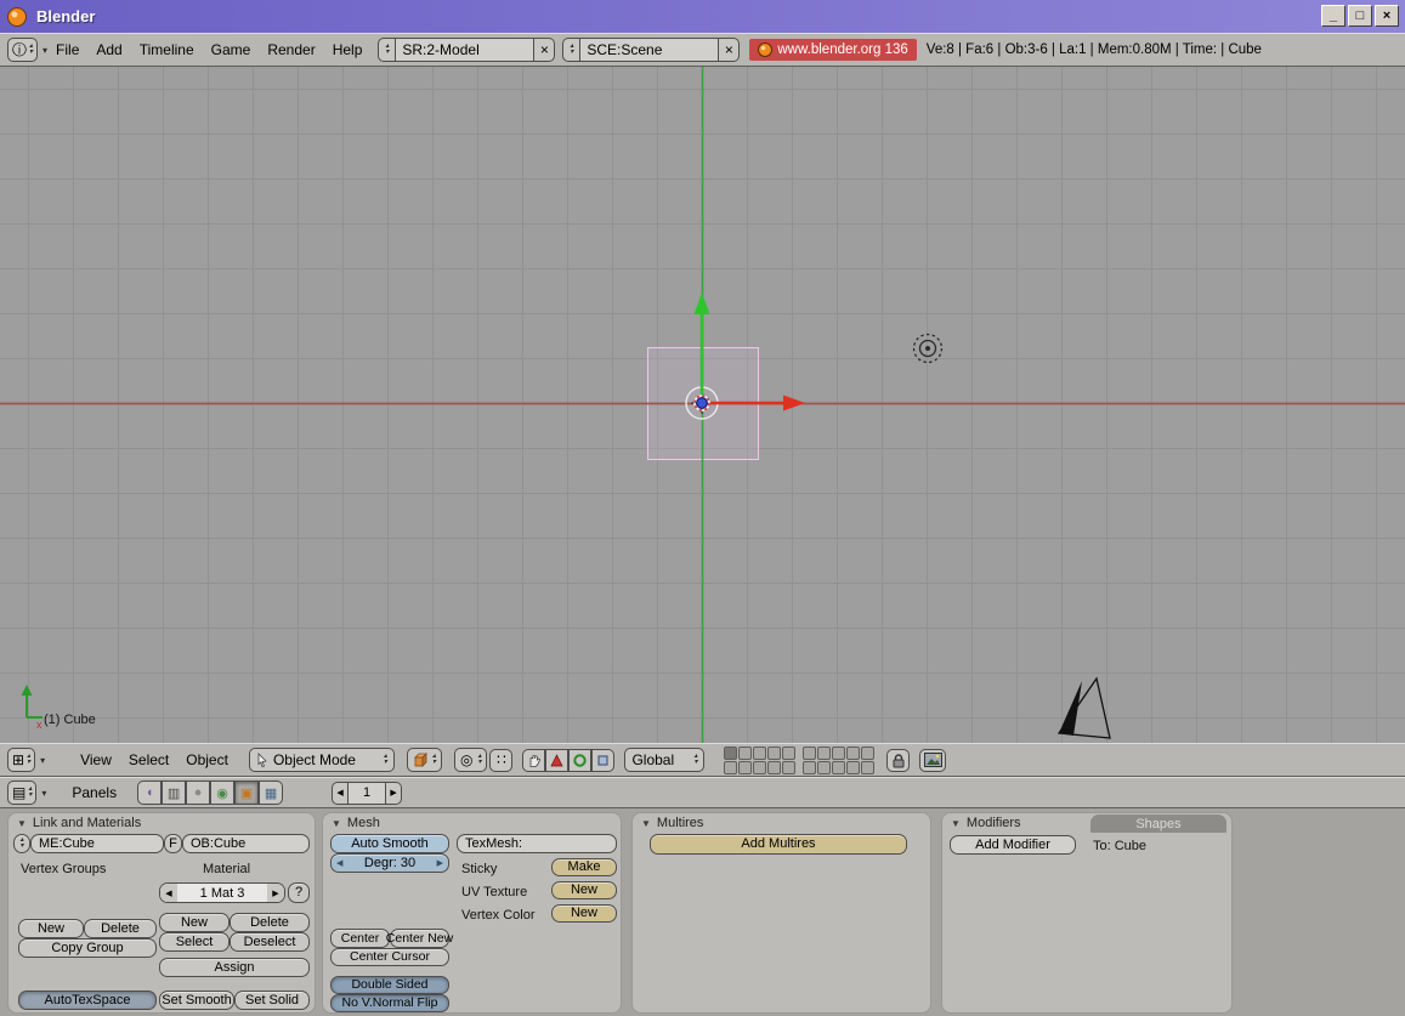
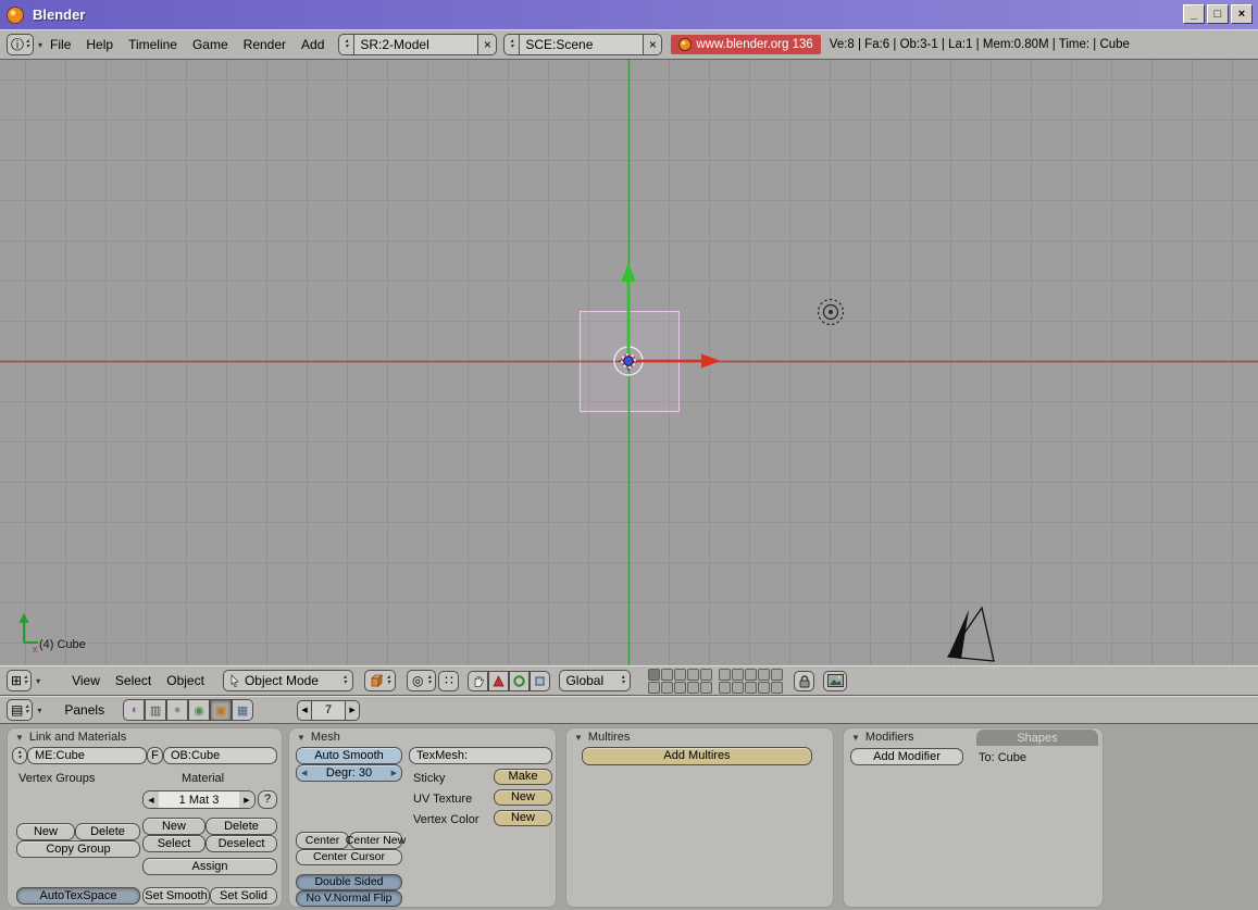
  Blender
  _
  □
  ×
  ⓘ
  ▾
  File
- Add
+ Help
  Timeline
  Game
  Render
- Help
+ Add
  SR:2-Model
  ×
  SCE:Scene
  ×
  www.blender.org 136
- Ve:8 | Fa:6 | Ob:3-6 | La:1 | Mem:0.80M | Time: | Cube
+ Ve:8 | Fa:6 | Ob:3-1 | La:1 | Mem:0.80M | Time: | Cube
  x
- (1) Cube
+ (4) Cube
  ⊞
  ▾
  View
  Select
  Object
  Object Mode
  ◎
  ∷
  Global
  ▤
  ▾
  Panels
  ◖
  ▥
  ●
  ◉
  ▣
  ▦
- 1
+ 7
  ▼
  Link and Materials
  ME:Cube
  F
  OB:Cube
  Vertex Groups
  Material
  1 Mat 3
  ?
  New
  Delete
  Copy Group
  New
  Delete
  Select
  Deselect
  Assign
  AutoTexSpace
  Set Smooth
  Set Solid
  ▼
  Mesh
  Auto Smooth
  Degr: 30
  TexMesh:
  Sticky
  Make
  UV Texture
  New
  Vertex Color
  New
  Center
  Center New
  Center Cursor
  Double Sided
  No V.Normal Flip
  ▼
  Multires
  Add Multires
  ▼
  Modifiers
  Shapes
  Add Modifier
  To: Cube
